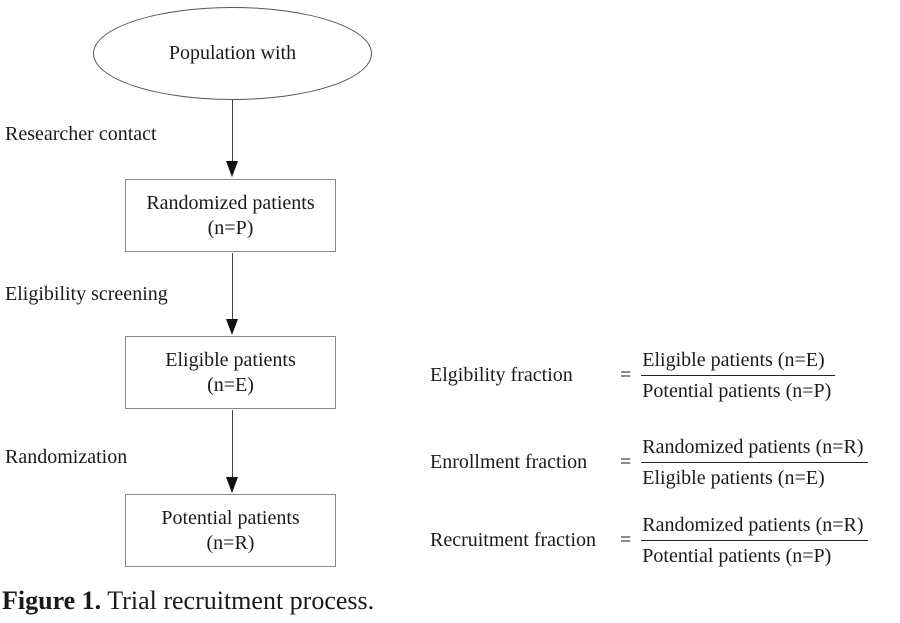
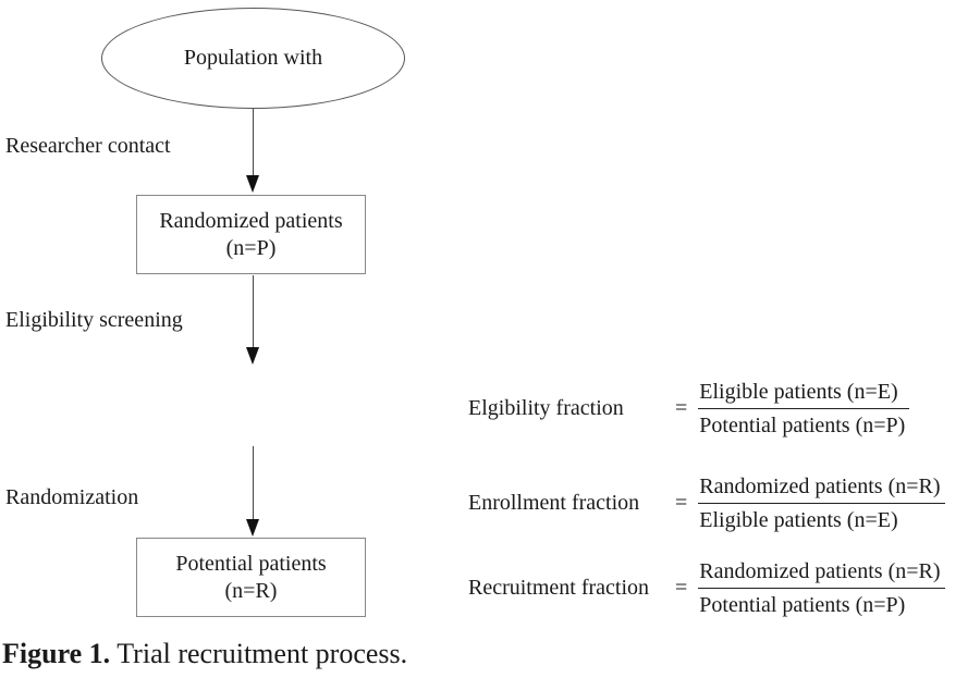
  Population with
  Researcher contact
  Eligibility screening
  Randomization
  Randomized patients
  (n=P)
- Eligible patients
- (n=E)
  Potential patients
  (n=R)
  Elgibility fraction
  =
  Eligible patients (n=E)
  Potential patients (n=P)
  Enrollment fraction
  =
  Randomized patients (n=R)
  Eligible patients (n=E)
  Recruitment fraction
  =
  Randomized patients (n=R)
  Potential patients (n=P)
  Figure 1. Trial recruitment process.
